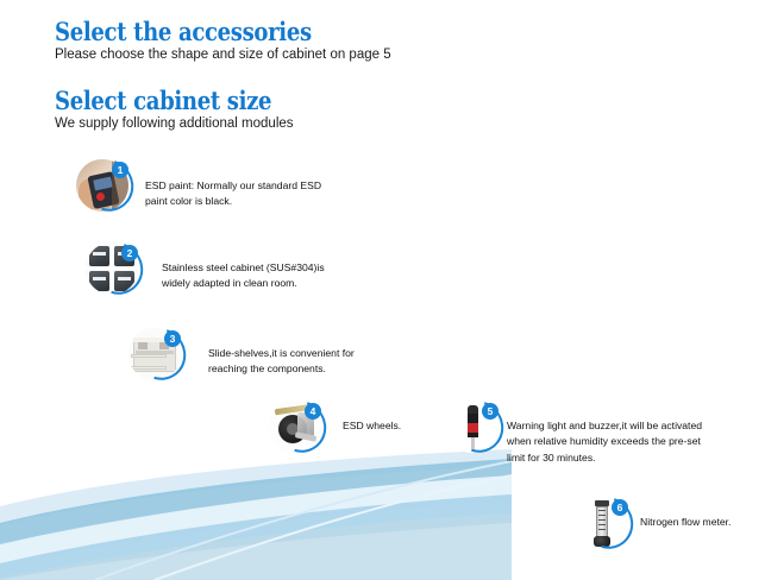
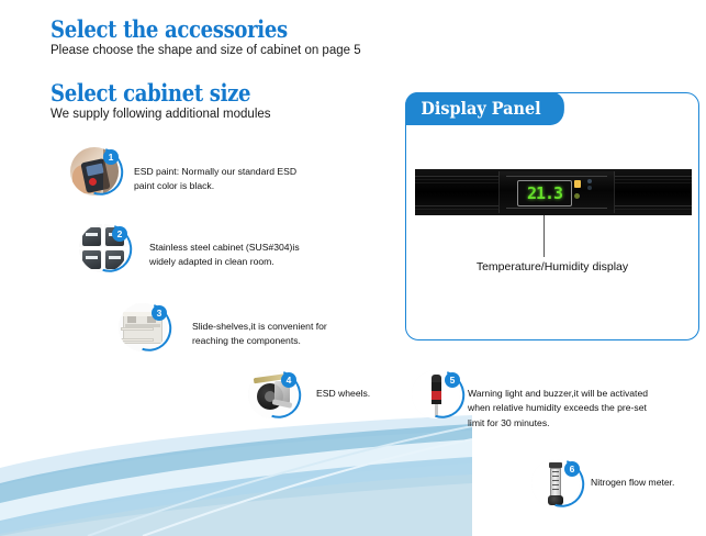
  Select the accessories
  Please choose the shape and size of cabinet on page 5
  Select cabinet size
  We supply following additional modules
  1
  ESD paint: Normally our standard ESD
  paint color is black.
  2
  Stainless steel cabinet (SUS#304)is
  widely adapted in clean room.
  3
  Slide-shelves,it is convenient for
  reaching the components.
  4
  ESD wheels.
  5
  Warning light and buzzer,it will be activated
  when relative humidity exceeds the pre-set
  limit for 30 minutes.
  6
  Nitrogen flow meter.
+ Display Panel
+ 21.3
+ Temperature/Humidity display
